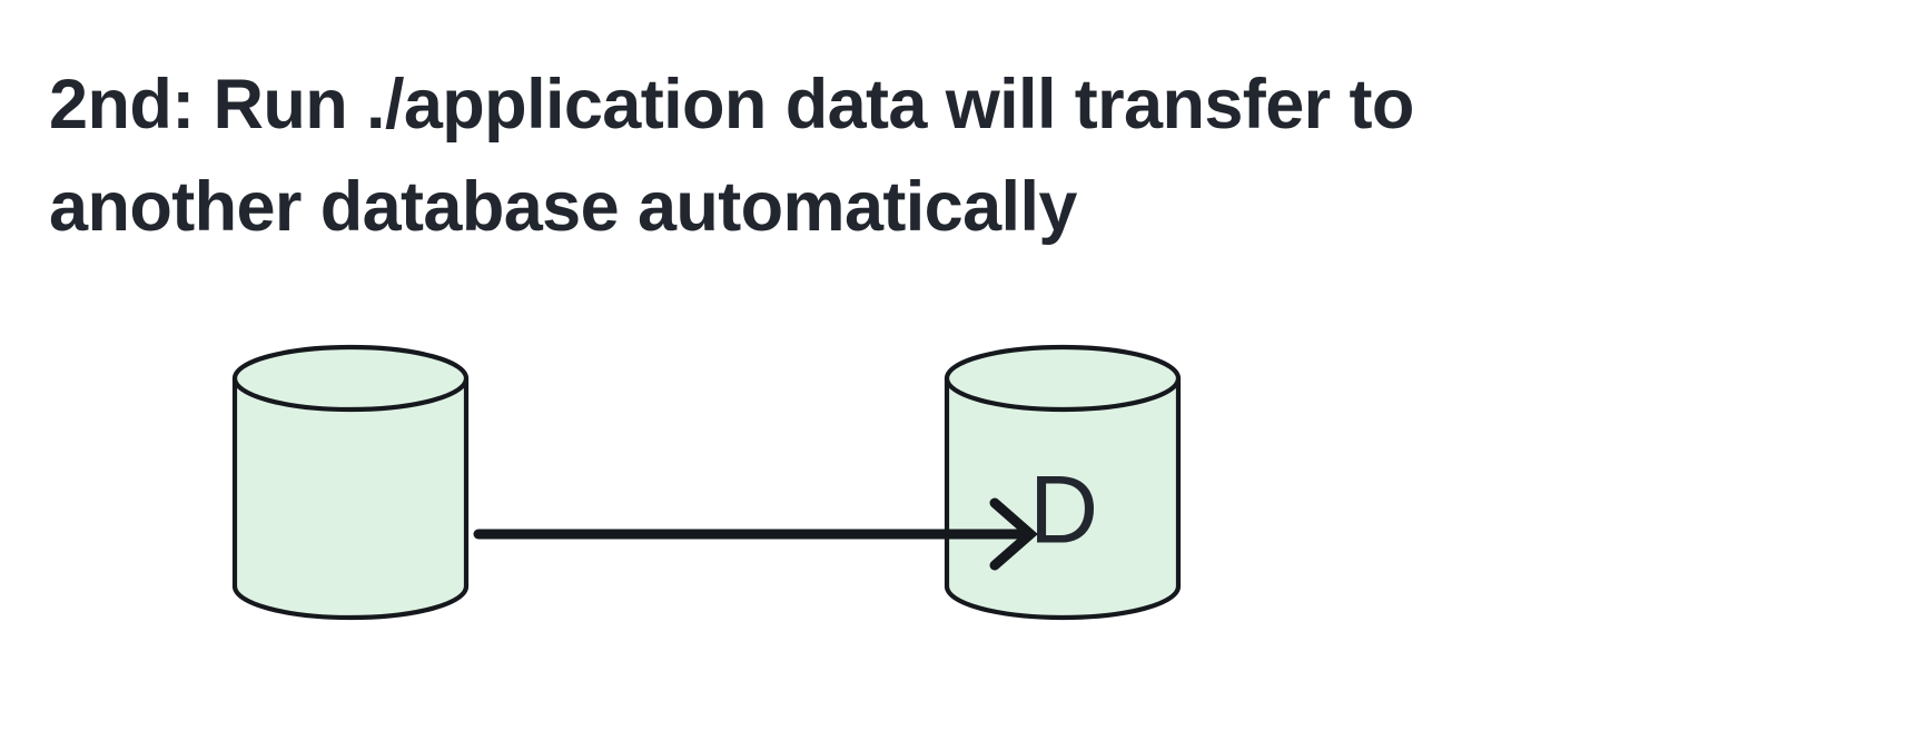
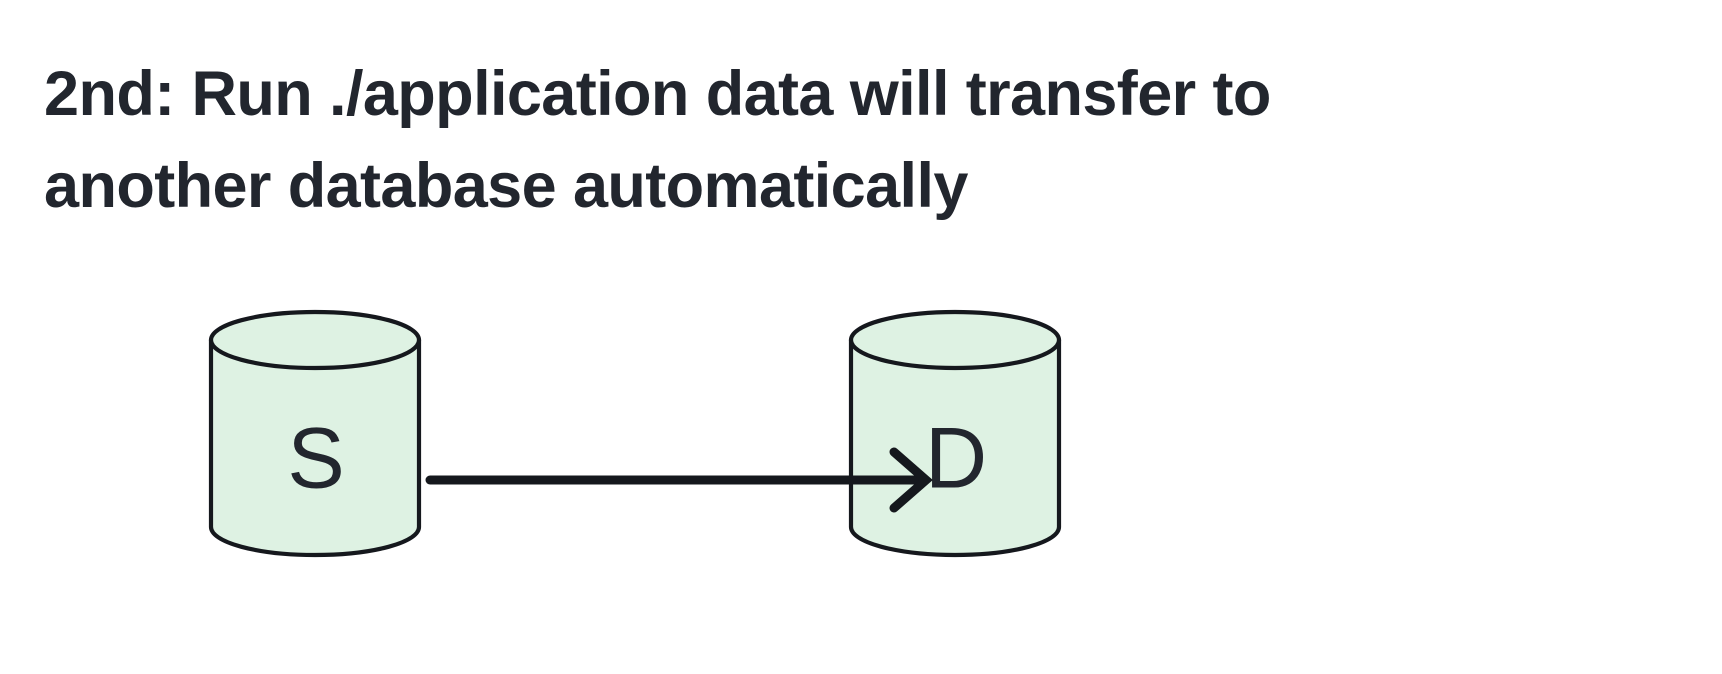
  2nd: Run ./application data will transfer to
  another database automatically
+ S
  D
